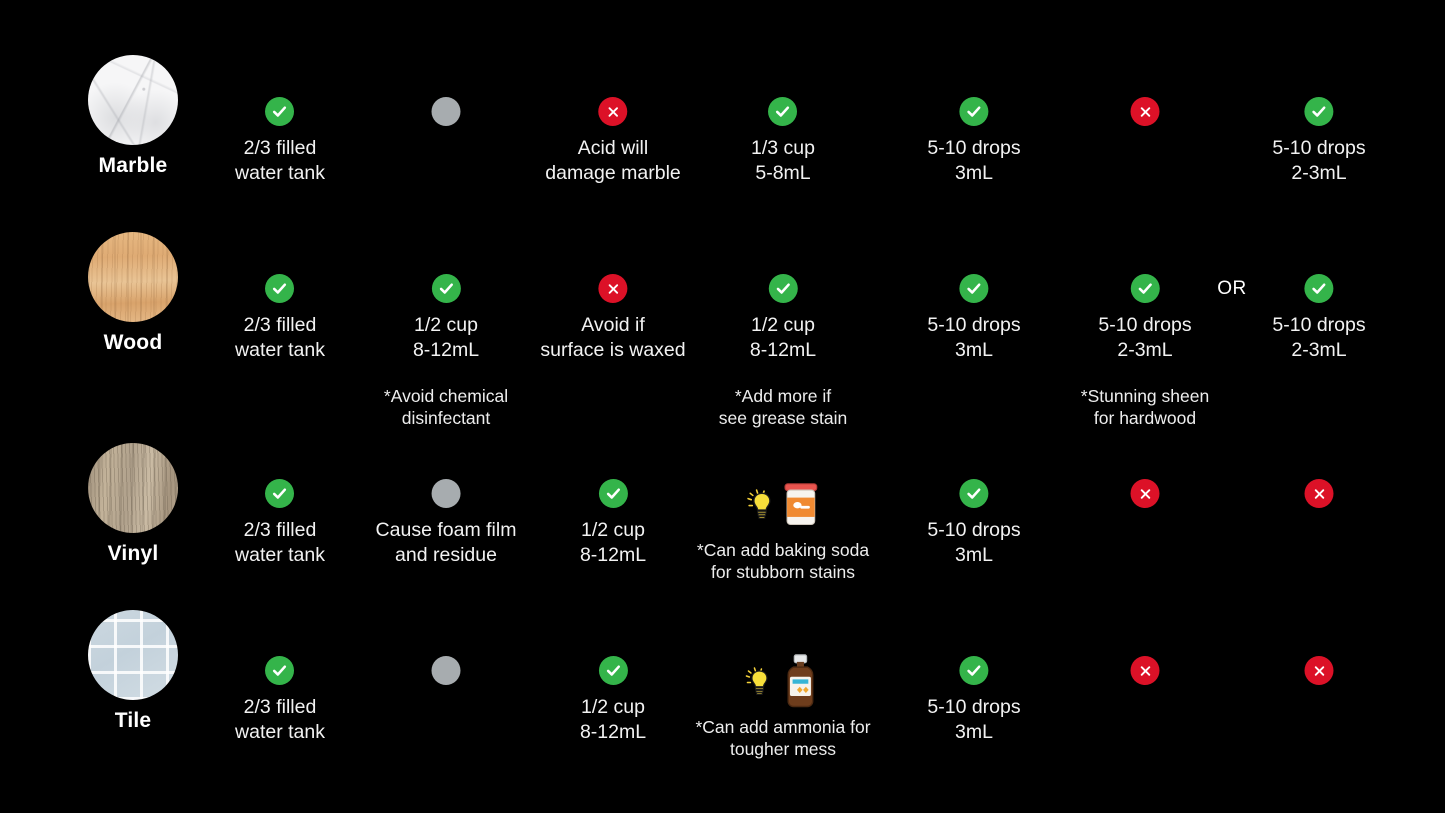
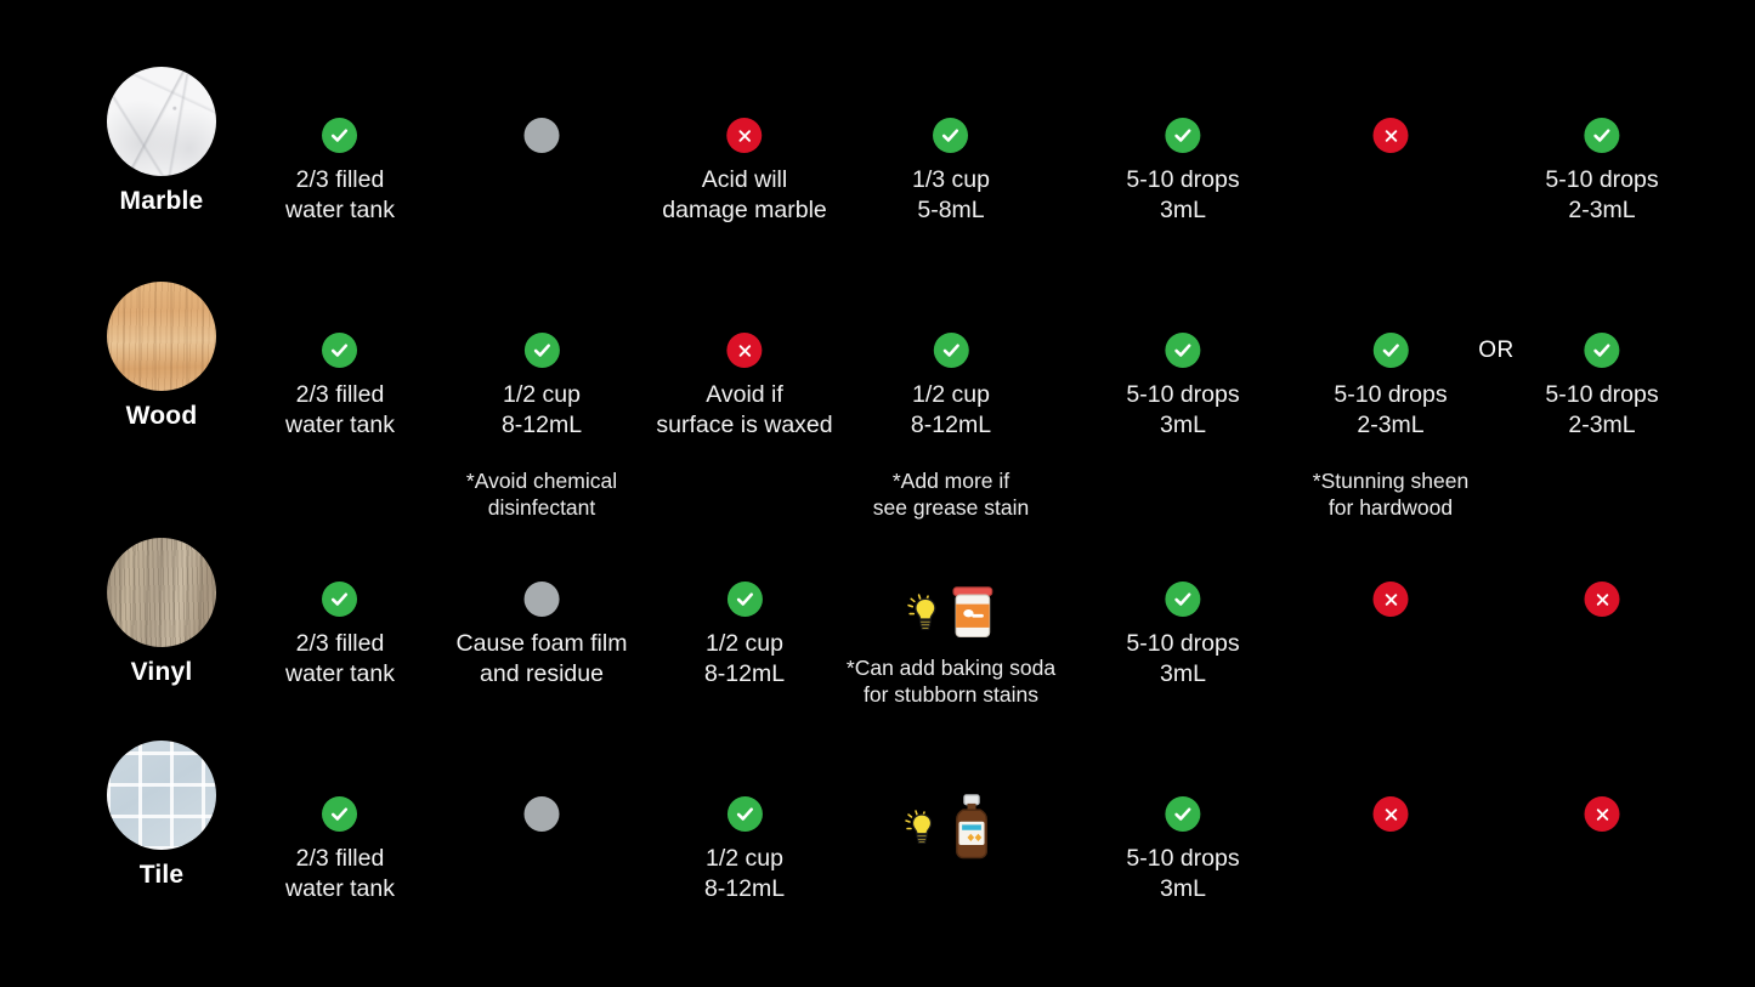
  Marble
  2/3 filled
  water tank
  Acid will
  damage marble
  1/3 cup
  5-8mL
  5-10 drops
  3mL
  5-10 drops
  2-3mL
  Wood
  2/3 filled
  water tank
  1/2 cup
  8-12mL
  *Avoid chemical
  disinfectant
  Avoid if
  surface is waxed
  1/2 cup
  8-12mL
  *Add more if
  see grease stain
  5-10 drops
  3mL
  5-10 drops
  2-3mL
  *Stunning sheen
  for hardwood
  5-10 drops
  2-3mL
  Vinyl
  2/3 filled
  water tank
  Cause foam film
  and residue
  1/2 cup
  8-12mL
  *Can add baking soda
  for stubborn stains
  5-10 drops
  3mL
  Tile
  2/3 filled
  water tank
  1/2 cup
  8-12mL
- *Can add ammonia for
- tougher mess
  5-10 drops
  3mL
  OR
